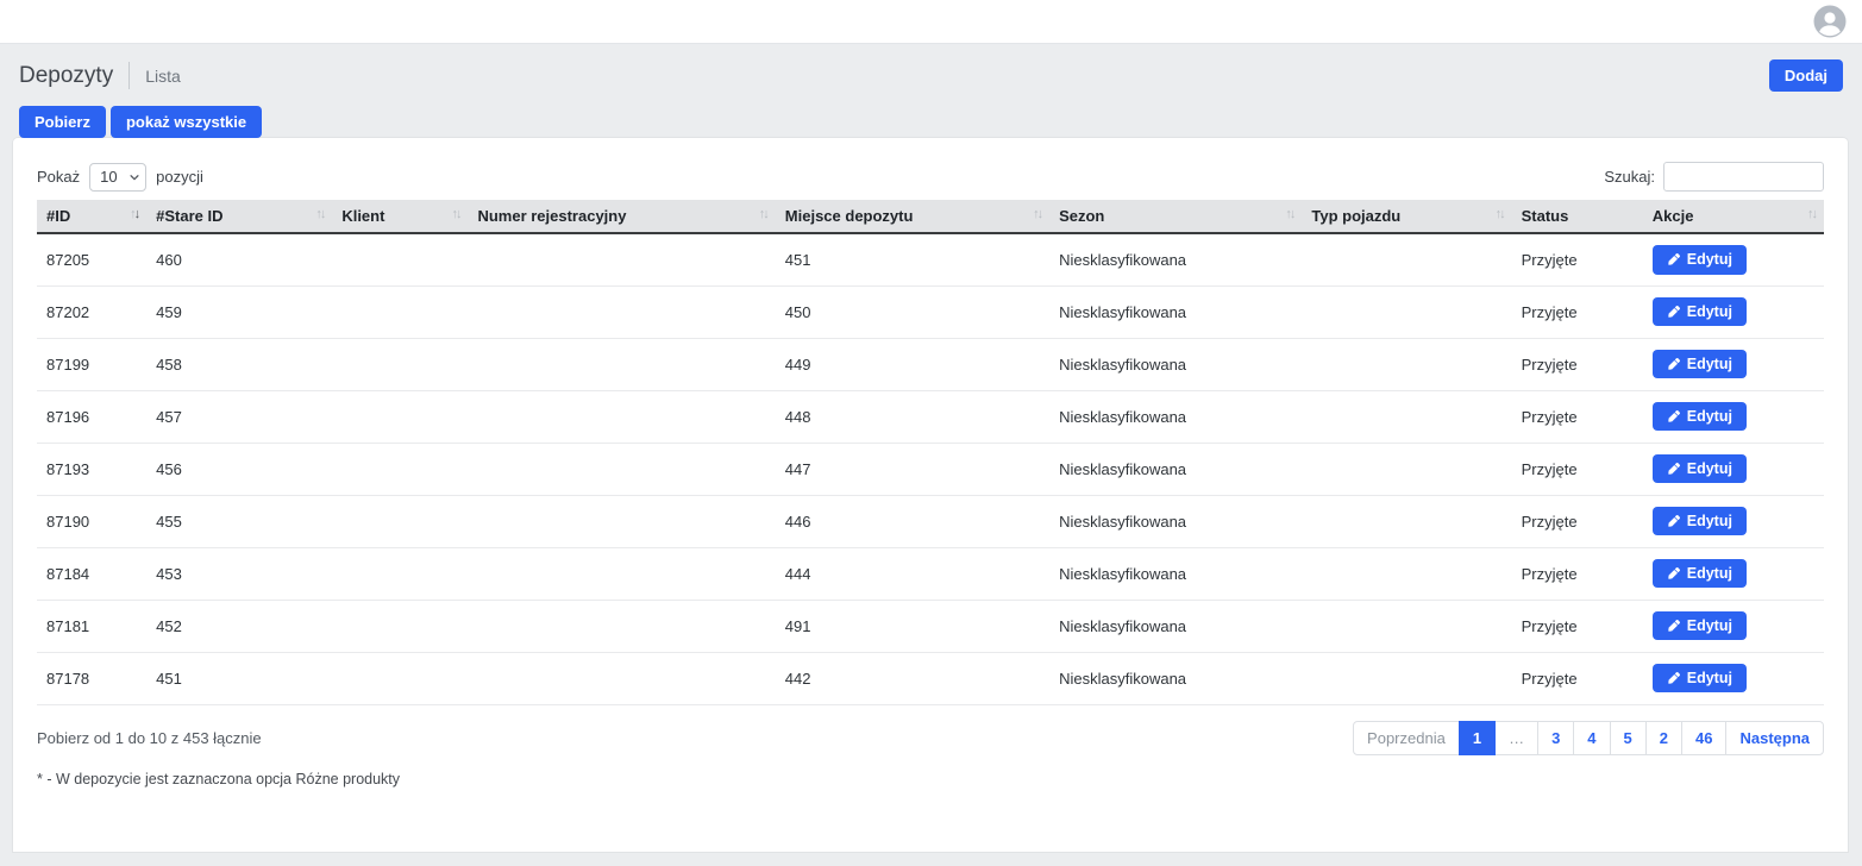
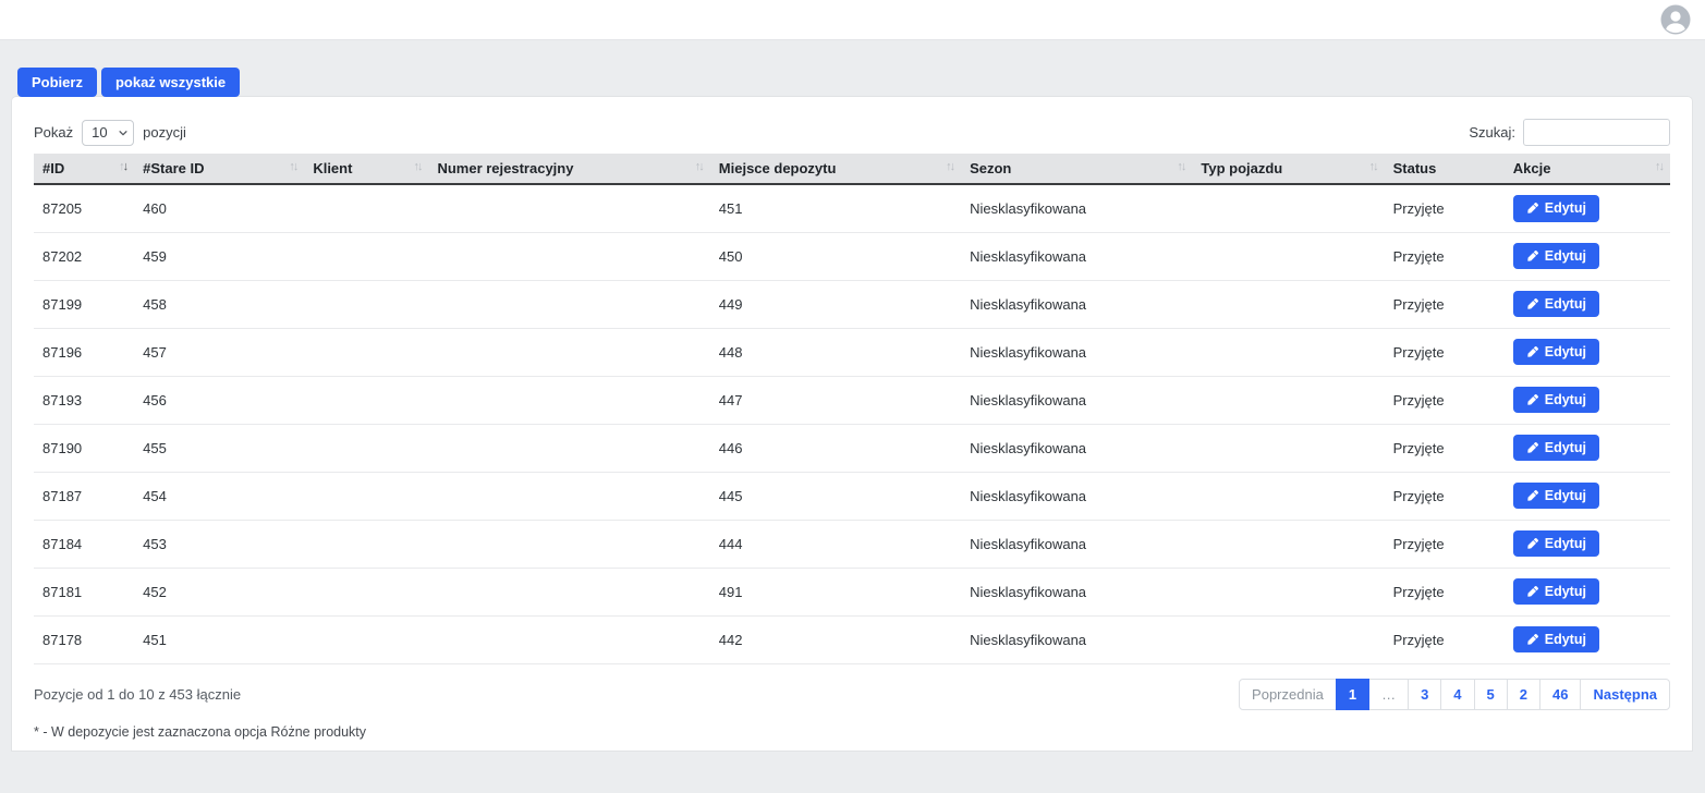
- Depozyty
- Lista
- Dodaj
  Pobierz
  pokaż wszystkie
  Pokaż
  10
  pozycji
  Szukaj:
  #ID ↑↓	#Stare ID ↑↓	Klient ↑↓	Numer rejestracyjny ↑↓	Miejsce depozytu ↑↓	Sezon ↑↓	Typ pojazdu ↑↓	Status	Akcje ↑↓
  87205	460			451	Niesklasyfikowana		Przyjęte	Edytuj
  87202	459			450	Niesklasyfikowana		Przyjęte	Edytuj
  87199	458			449	Niesklasyfikowana		Przyjęte	Edytuj
  87196	457			448	Niesklasyfikowana		Przyjęte	Edytuj
  87193	456			447	Niesklasyfikowana		Przyjęte	Edytuj
  87190	455			446	Niesklasyfikowana		Przyjęte	Edytuj
+ 87187	454			445	Niesklasyfikowana		Przyjęte	Edytuj
  87184	453			444	Niesklasyfikowana		Przyjęte	Edytuj
  87181	452			491	Niesklasyfikowana		Przyjęte	Edytuj
  87178	451			442	Niesklasyfikowana		Przyjęte	Edytuj
- Pobierz od 1 do 10 z 453 łącznie
+ Pozycje od 1 do 10 z 453 łącznie
  Poprzednia
  1
  …
  3
  4
  5
  2
  46
  Następna
  * - W depozycie jest zaznaczona opcja Różne produkty
